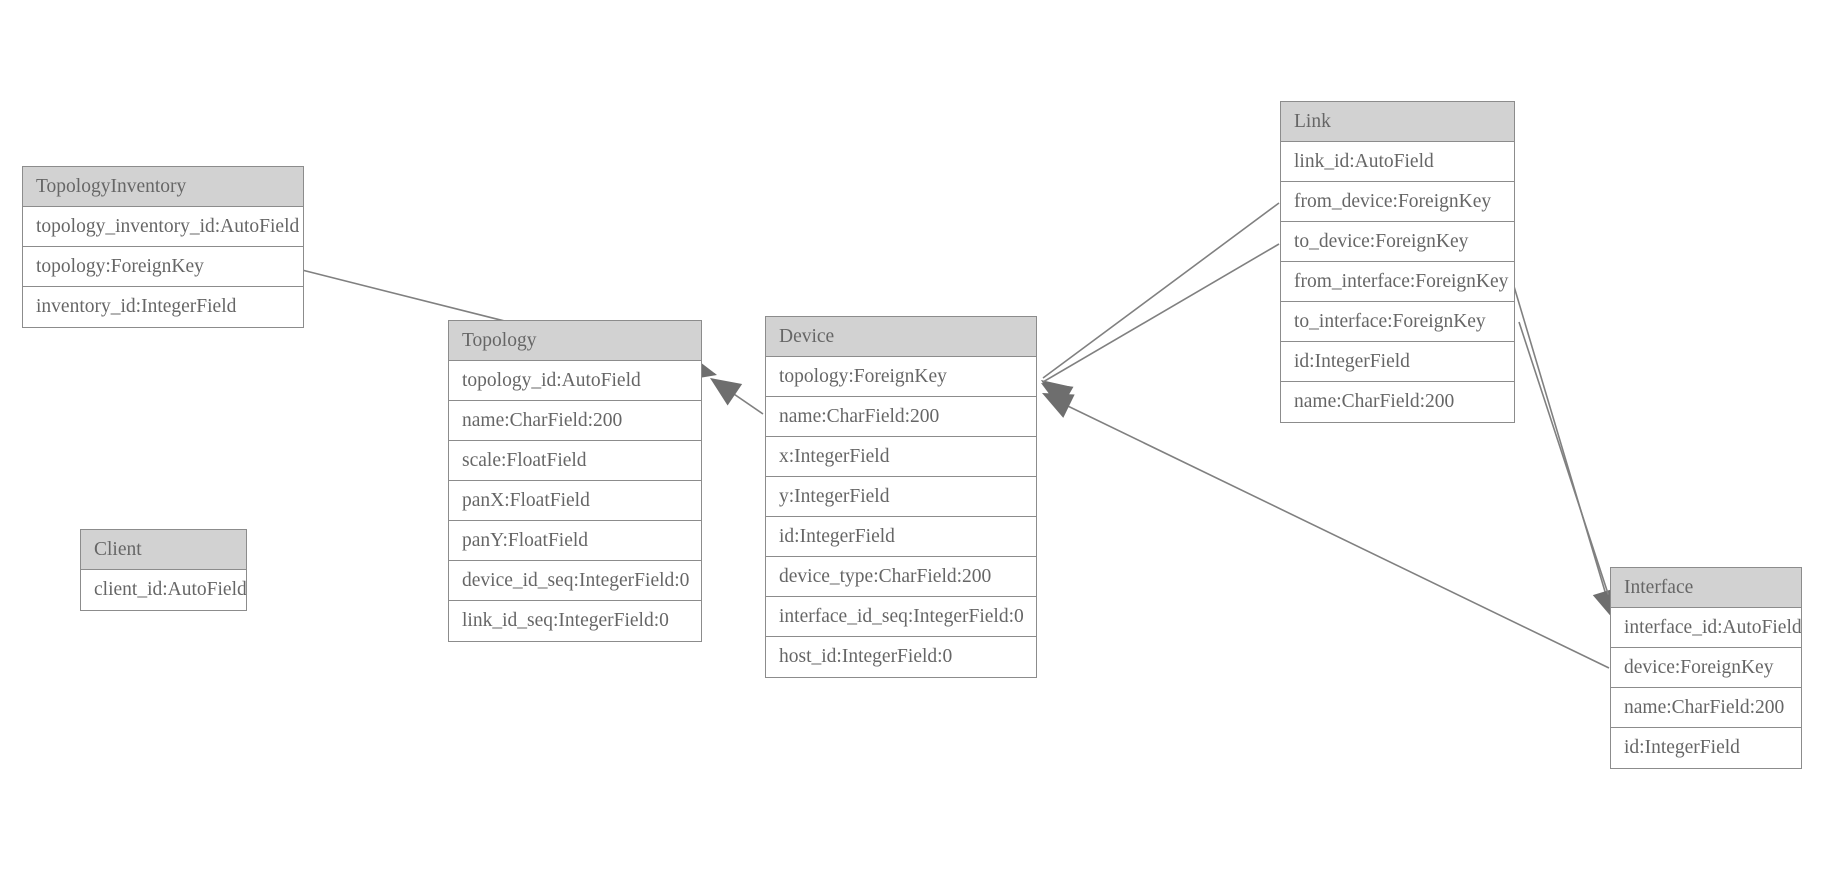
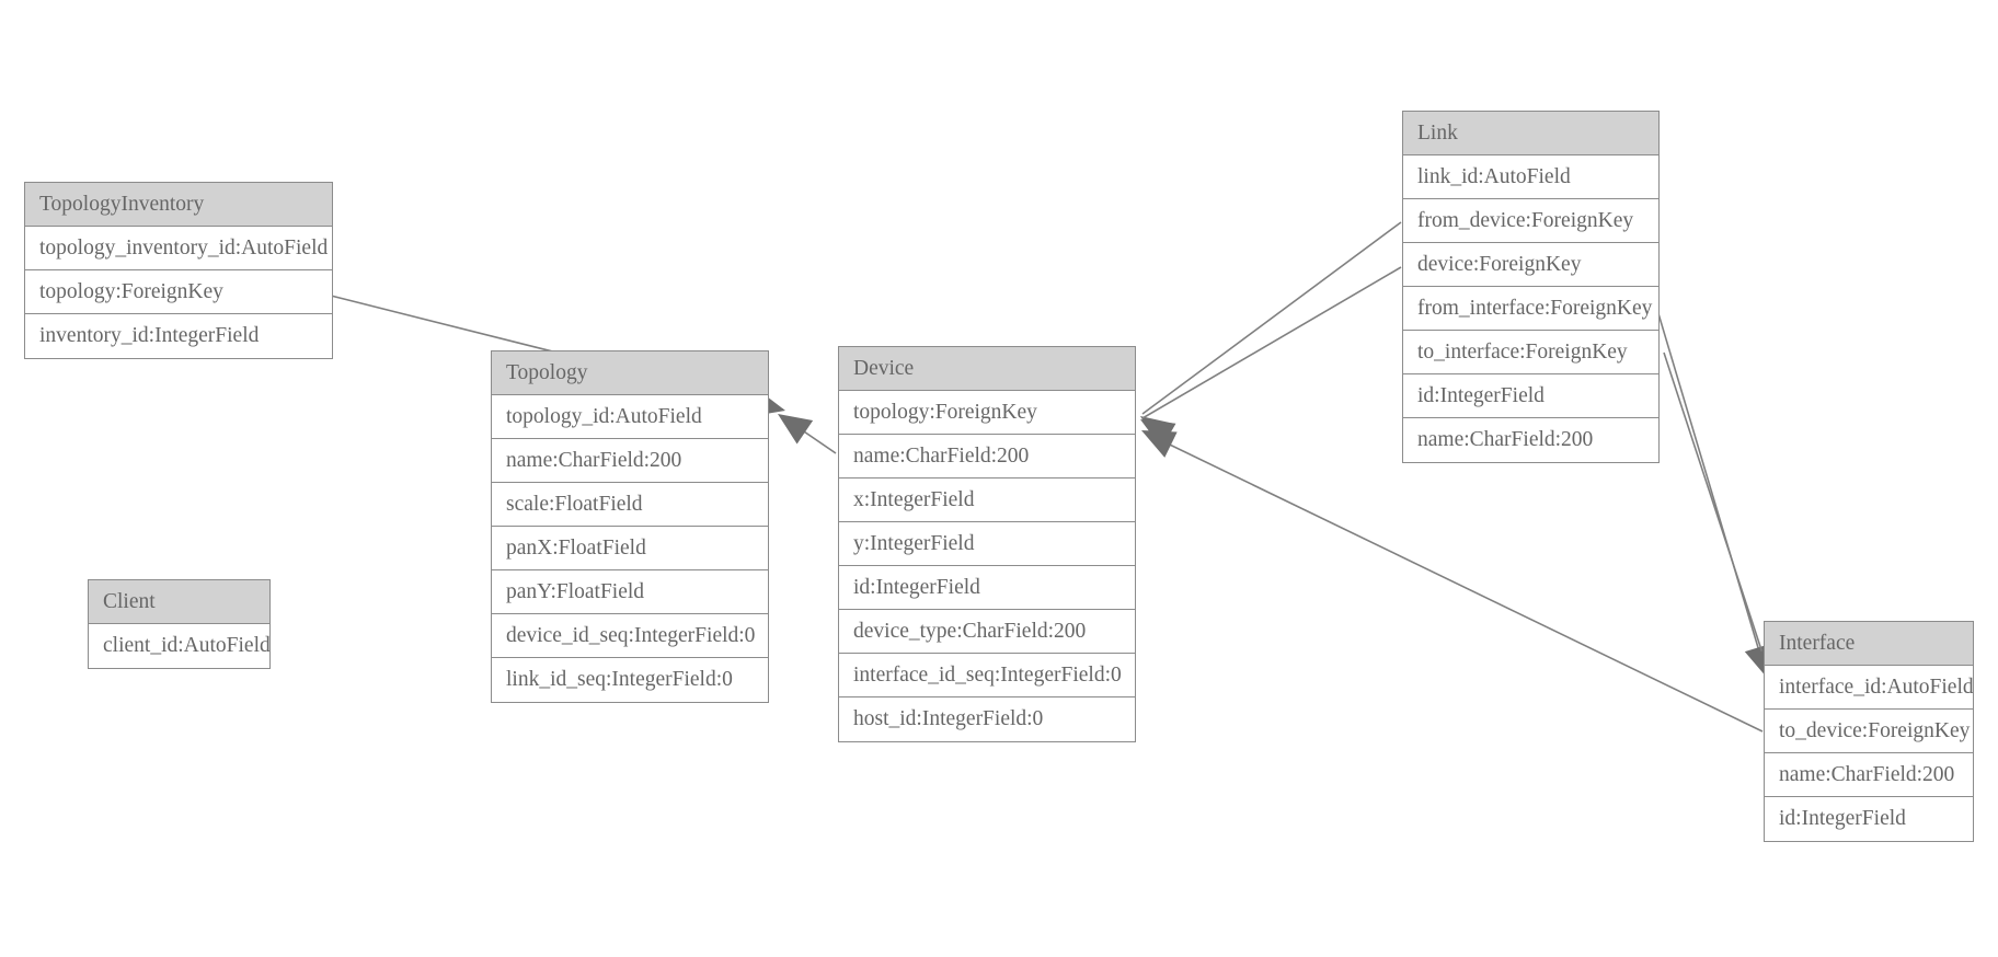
  TopologyInventory
  topology_inventory_id:AutoField
  topology:ForeignKey
  inventory_id:IntegerField
  Client
  client_id:AutoField
  Topology
  topology_id:AutoField
  name:CharField:200
  scale:FloatField
  panX:FloatField
  panY:FloatField
  device_id_seq:IntegerField:0
  link_id_seq:IntegerField:0
  Device
  topology:ForeignKey
  name:CharField:200
  x:IntegerField
  y:IntegerField
  id:IntegerField
  device_type:CharField:200
  interface_id_seq:IntegerField:0
  host_id:IntegerField:0
  Link
  link_id:AutoField
  from_device:ForeignKey
- to_device:ForeignKey
+ device:ForeignKey
  from_interface:ForeignKey
  to_interface:ForeignKey
  id:IntegerField
  name:CharField:200
  Interface
  interface_id:AutoField
- device:ForeignKey
+ to_device:ForeignKey
  name:CharField:200
  id:IntegerField
